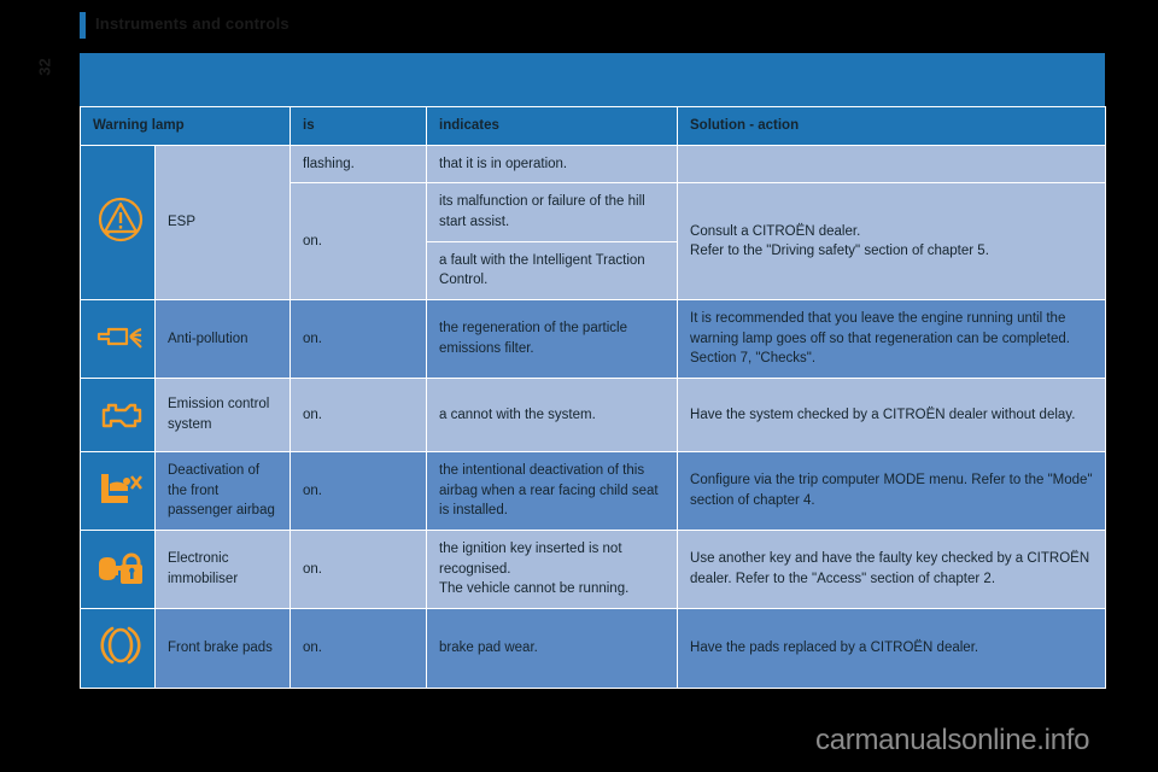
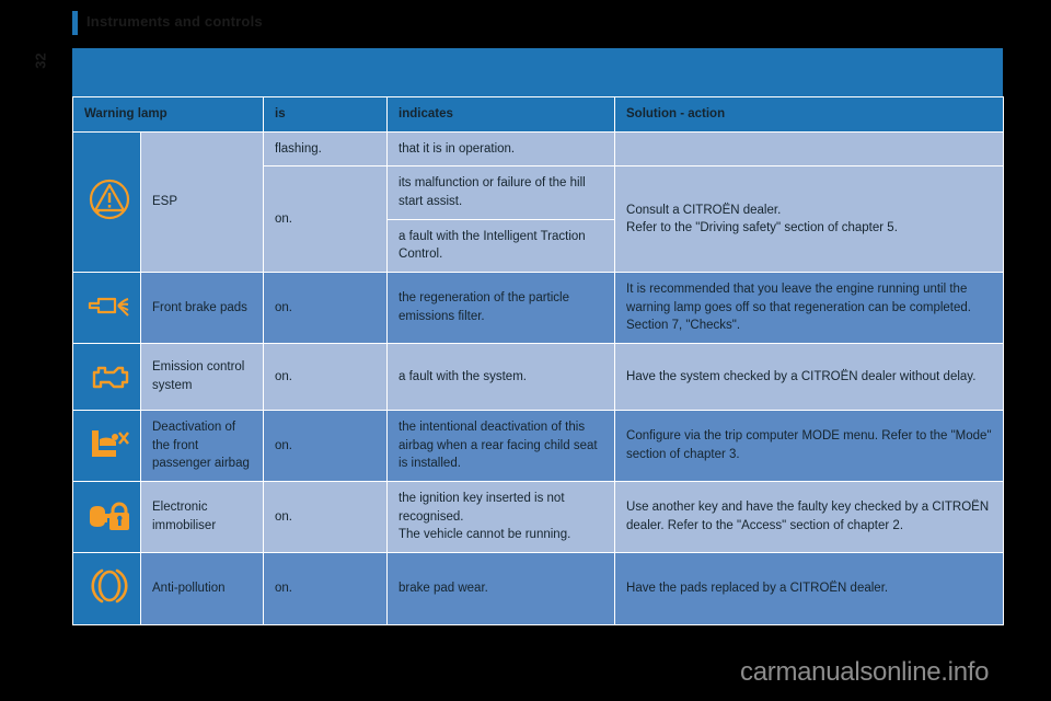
  Instruments and controls
  Warning lamp	is	indicates	Solution - action
  	ESP	flashing.	that it is in operation.
  on.	its malfunction or failure of the hill start assist.	Consult a CITROËN dealer. Refer to the "Driving safety" section of chapter 5.
  a fault with the Intelligent Traction Control.
- 	Anti-pollution	on.	the regeneration of the particle emissions filter.	It is recommended that you leave the engine running until the warning lamp goes off so that regeneration can be completed. Section 7, "Checks".
+ 	Front brake pads	on.	the regeneration of the particle emissions filter.	It is recommended that you leave the engine running until the warning lamp goes off so that regeneration can be completed. Section 7, "Checks".
- 	Emission control system	on.	a cannot with the system.	Have the system checked by a CITROËN dealer without delay.
+ 	Emission control system	on.	a fault with the system.	Have the system checked by a CITROËN dealer without delay.
- 	Deactivation of the front passenger airbag	on.	the intentional deactivation of this airbag when a rear facing child seat is installed.	Configure via the trip computer MODE menu. Refer to the "Mode" section of chapter 4.
+ 	Deactivation of the front passenger airbag	on.	the intentional deactivation of this airbag when a rear facing child seat is installed.	Configure via the trip computer MODE menu. Refer to the "Mode" section of chapter 3.
  	Electronic immobiliser	on.	the ignition key inserted is not recognised. The vehicle cannot be running.	Use another key and have the faulty key checked by a CITROËN dealer. Refer to the "Access" section of chapter 2.
- 	Front brake pads	on.	brake pad wear.	Have the pads replaced by a CITROËN dealer.
+ 	Anti-pollution	on.	brake pad wear.	Have the pads replaced by a CITROËN dealer.
  carmanualsonline.info
